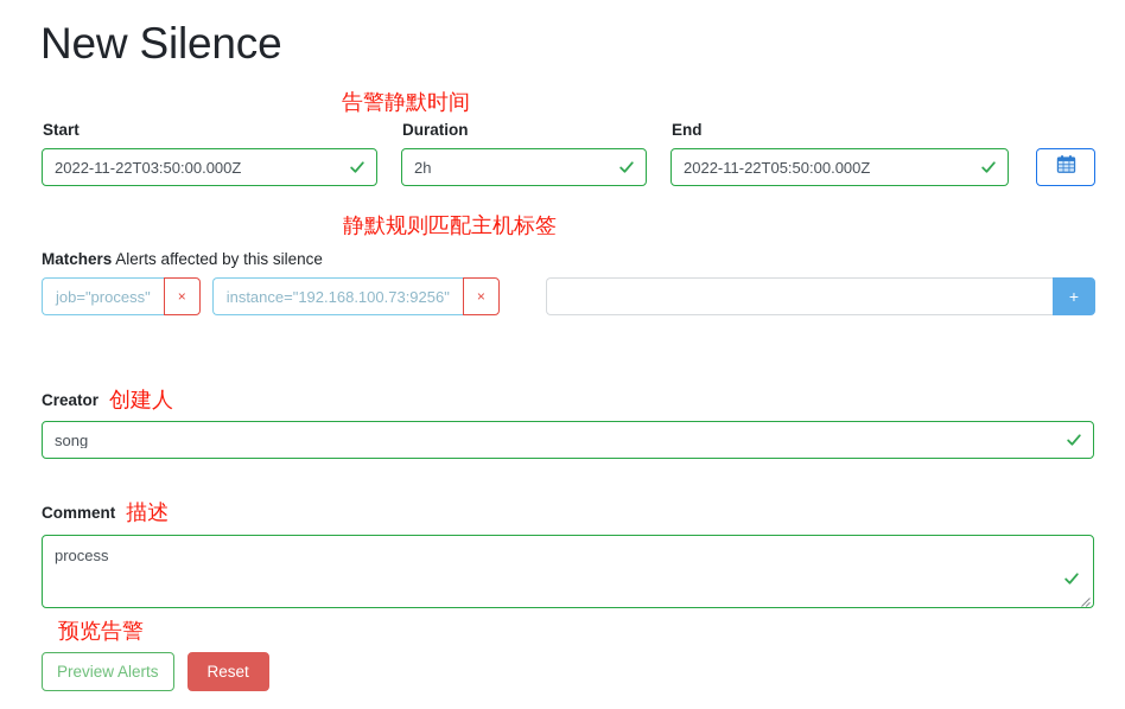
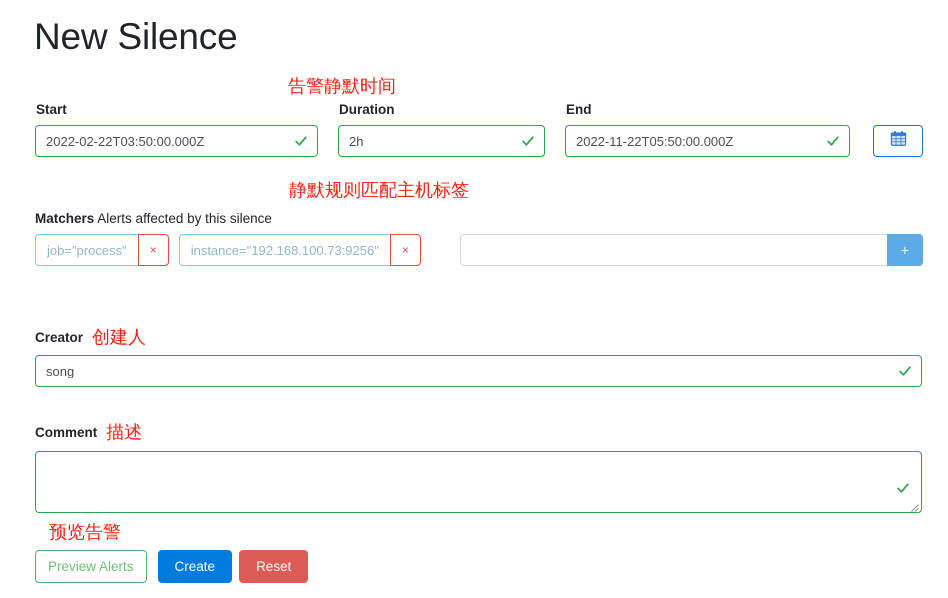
  New Silence
  告警静默时间
  Start
- 2022-11-22T03:50:00.000Z
+ 2022-02-22T03:50:00.000Z
  Duration
  2h
  End
  2022-11-22T05:50:00.000Z
  静默规则匹配主机标签
  Matchers Alerts affected by this silence
  job="process"
  ×
  instance="192.168.100.73:9256"
  ×
  +
  Creator 创建人
  song
  Comment 描述
- process
  预览告警
  Preview Alerts
+ Create
  Reset
